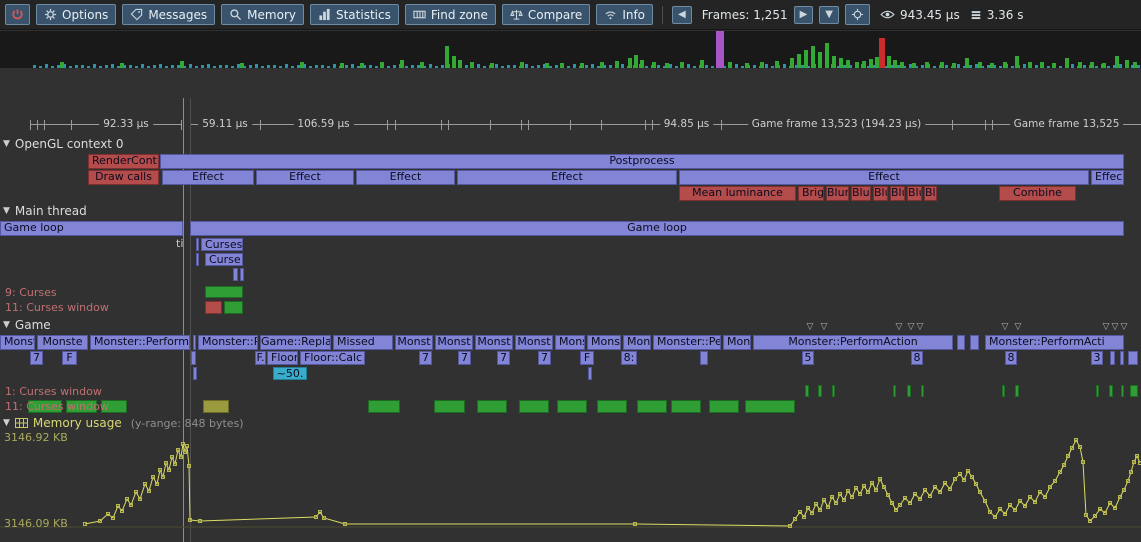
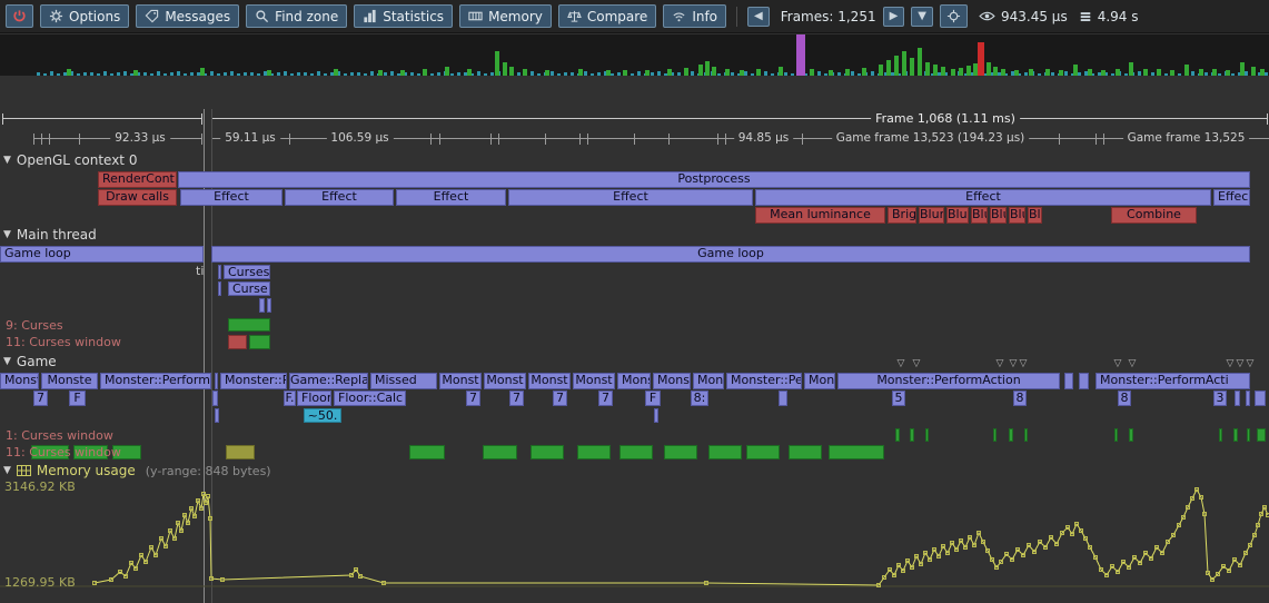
  Options
  Messages
- Memory
+ Find zone
  Statistics
- Find zone
+ Memory
  Compare
  Info
  ◀
  Frames: 1,251
  ▶
  ▼
  943.45 μs
- 3.36 s
+ 4.94 s
+ Frame 1,068 (1.11 ms)
  92.33 μs
  59.11 μs
  106.59 μs
  94.85 μs
  Game frame 13,523 (194.23 μs)
  Game frame 13,525
  ▼
  OpenGL context 0
  ▼
  Main thread
  ▼
  Game
  ▼
  Memory usage
  (y-range: 848 bytes)
  9: Curses
  11: Curses window
  1: Curses window
  11: Curses window
  RenderCont
  Postprocess
  Draw calls
  Effect
  Effect
  Effect
  Effect
  Effect
  Effec
  Mean luminance
  Brig
  Blur
  Blu
  Combine
  Game loop
  Game loop
  ti
  Curses
  Curse
  Monste
  Monster::Perform
  Monster::P
  Game::Repla
  Missed
  Monst
  Monst
  Monst
  Monst
  Mon
  Monster::Pe
  Mon
  Monster::PerformAction
  Monster::PerformActi
  7
  F
  F.
  Floor
  Floor::Calc
  7
  7
  7
  7
  F
  8:
  5
  8
  8
  3
  ~50.
  ▽
  ▽
  ▽
  ▽
  ▽
  ▽
  ▽
  ▽
  ▽
  ▽
  3146.92 KB
- 3146.09 KB
+ 1269.95 KB
